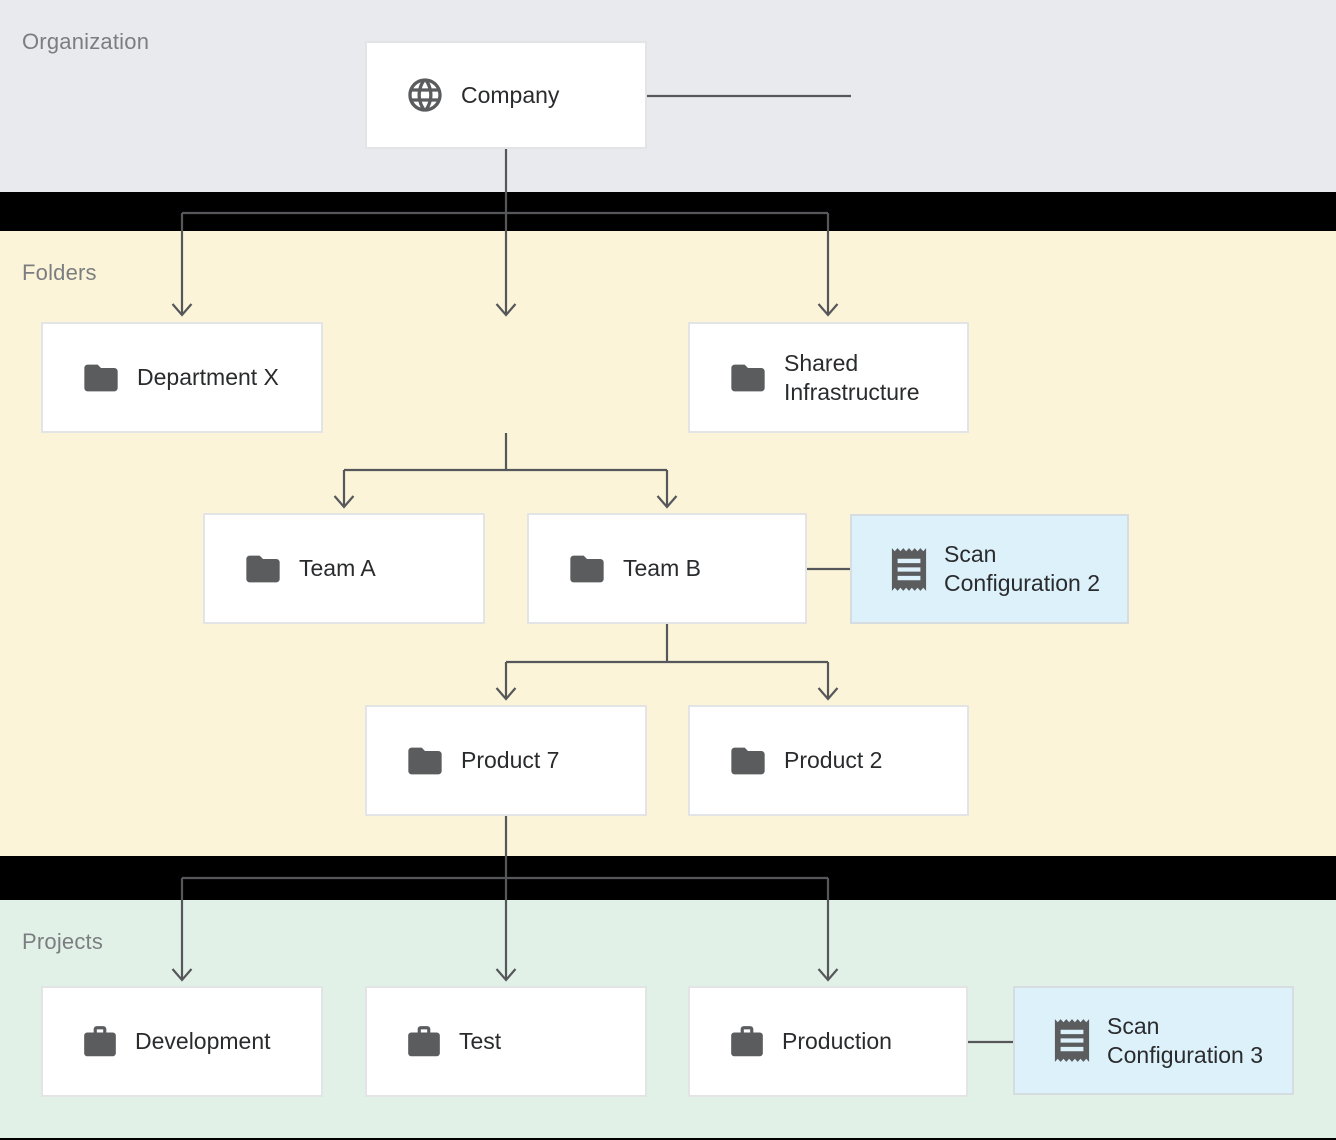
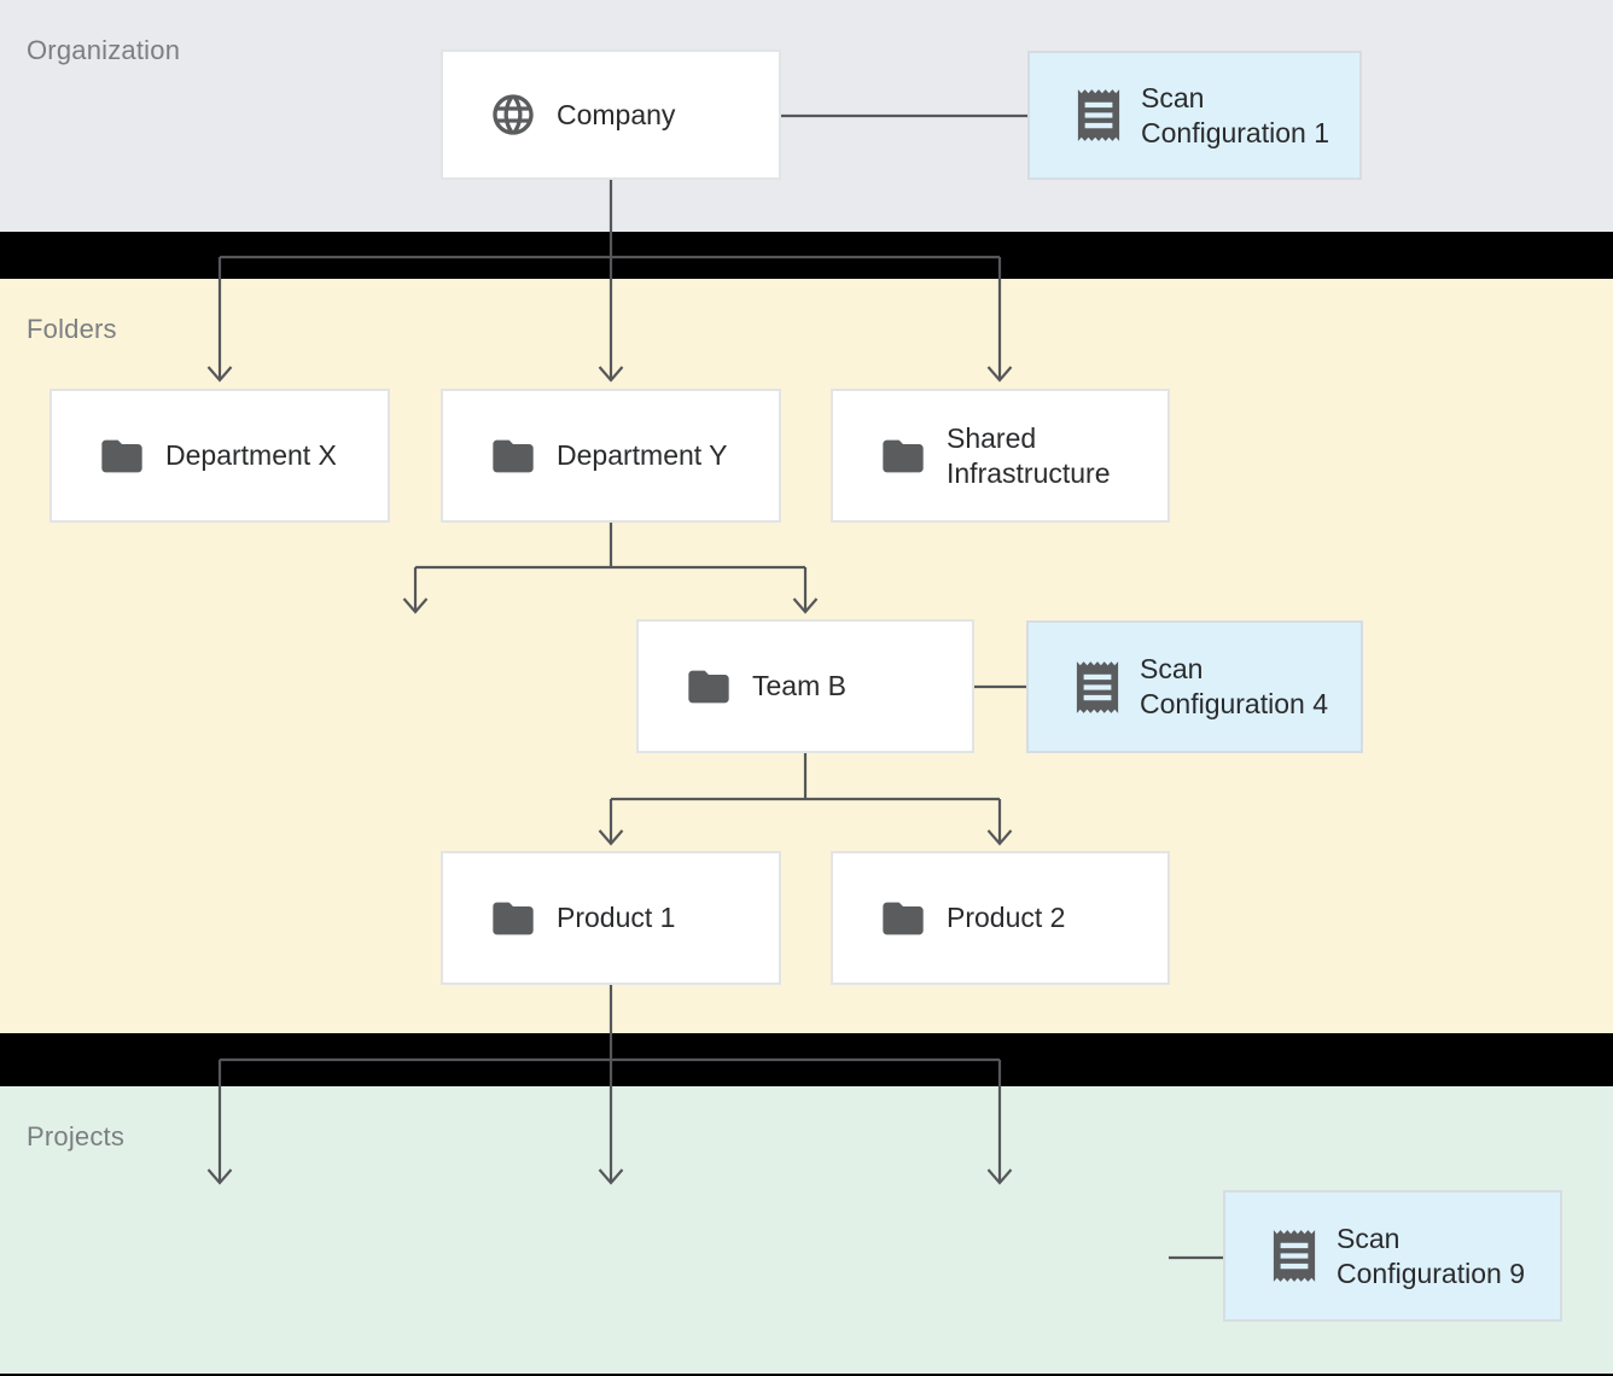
  Organization
  Folders
  Projects
  Company
+ Scan Configuration 1
  Department X
+ Department Y
  Shared Infrastructure
- Team A
  Team B
- Scan Configuration 2
+ Scan Configuration 4
- Product 7
+ Product 1
  Product 2
- Development
- Test
- Production
- Scan Configuration 3
+ Scan Configuration 9
